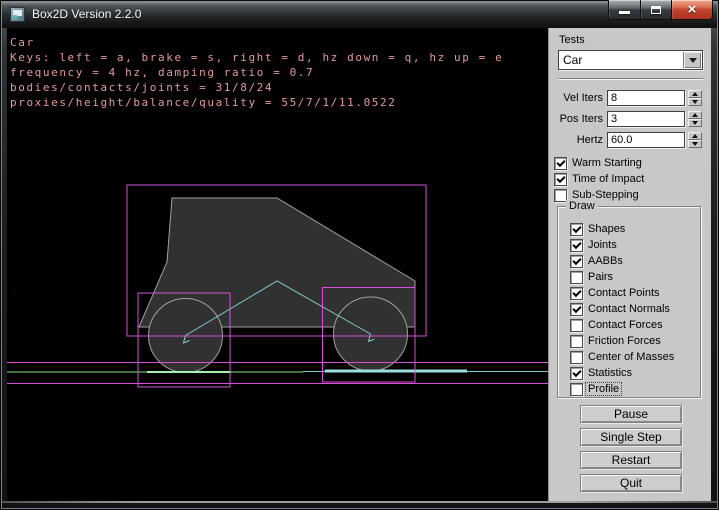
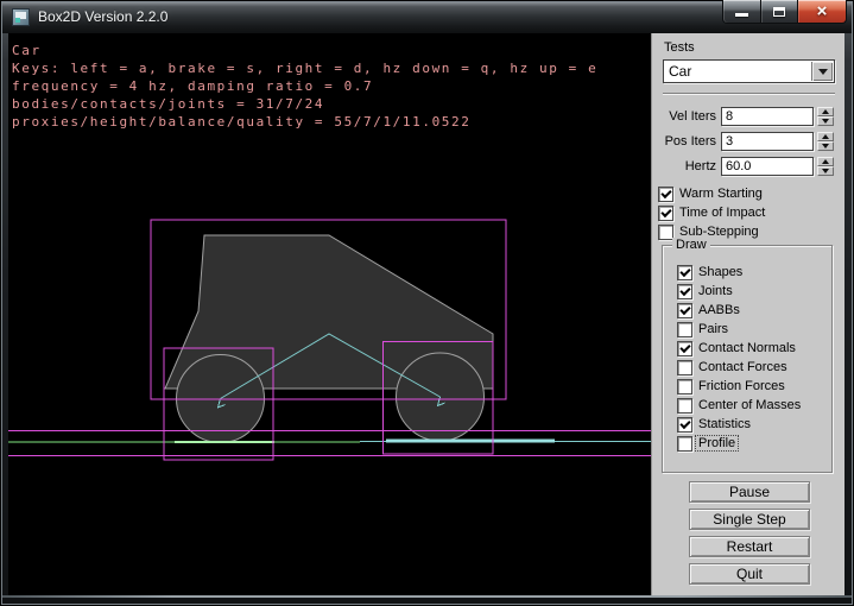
  Box2D Version 2.2.0
  ×
  Car
  Keys: left = a, brake = s, right = d, hz down = q, hz up = e
  frequency = 4 hz, damping ratio = 0.7
- bodies/contacts/joints = 31/8/24
+ bodies/contacts/joints = 31/7/24
  proxies/height/balance/quality = 55/7/1/11.0522
  Tests
  Car
  Vel Iters
  8
  Pos Iters
  3
  Hertz
  60.0
  Warm Starting
  Time of Impact
  Sub-Stepping
  Draw
  Shapes
  Joints
  AABBs
  Pairs
- Contact Points
  Contact Normals
  Contact Forces
  Friction Forces
  Center of Masses
  Statistics
  Profile
  Pause
  Single Step
  Restart
  Quit
